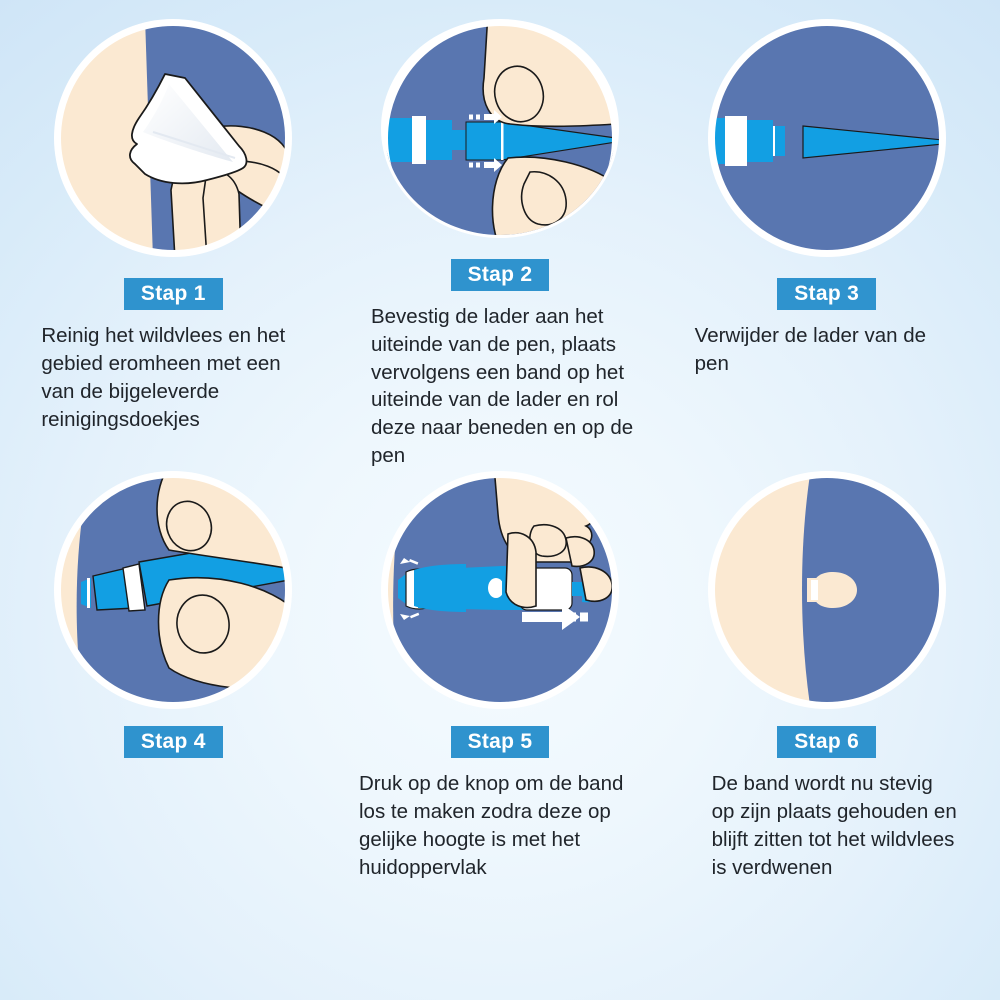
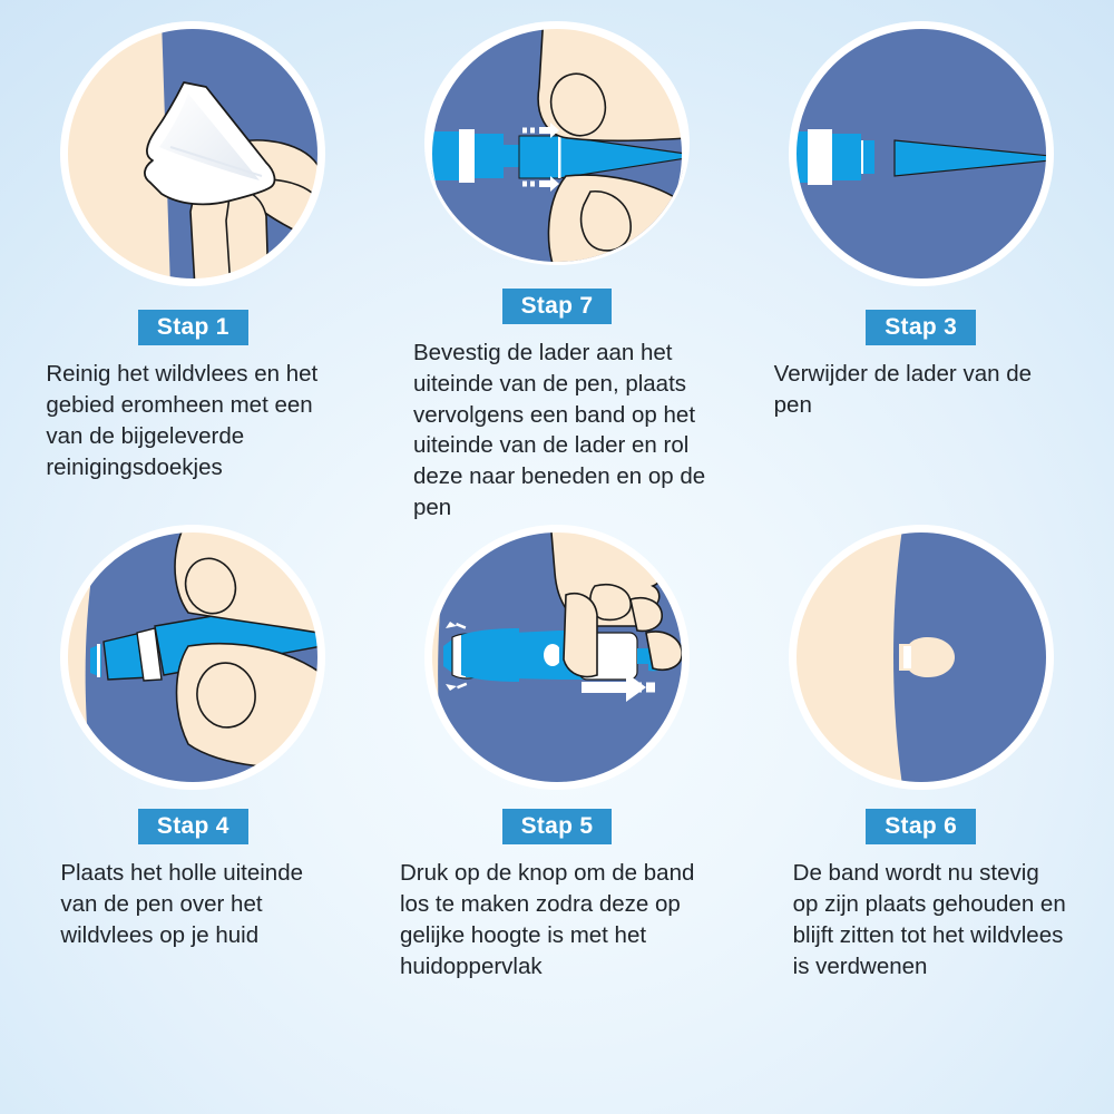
  Stap 1
  Reinig het wildvlees en het gebied eromheen met een van de bijgeleverde reinigingsdoekjes
- Stap 2
+ Stap 7
  Bevestig de lader aan het uiteinde van de pen, plaats vervolgens een band op het uiteinde van de lader en rol deze naar beneden en op de pen
  Stap 3
  Verwijder de lader van de pen
  Stap 4
+ Plaats het holle uiteinde van de pen over het wildvlees op je huid
  Stap 5
  Druk op de knop om de band los te maken zodra deze op gelijke hoogte is met het huidoppervlak
  Stap 6
  De band wordt nu stevig op zijn plaats gehouden en blijft zitten tot het wildvlees is verdwenen
